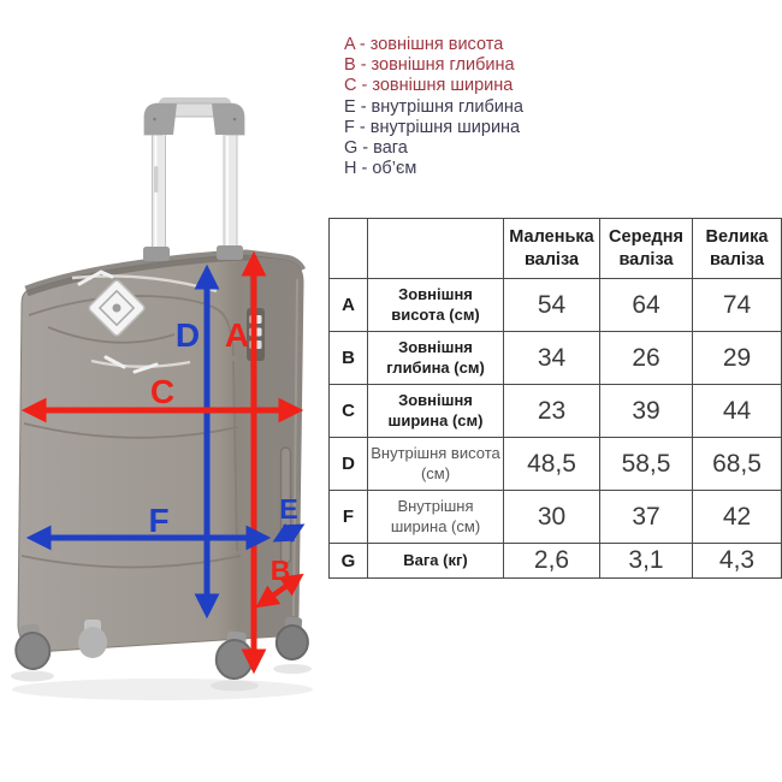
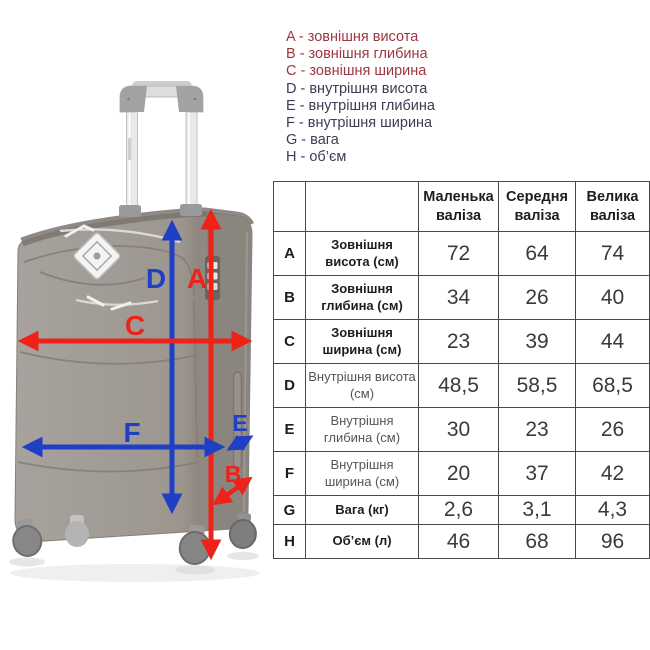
  D
  A
  C
  F
  E
  B
  A - зовнішня висота
  B - зовнішня глибина
  C - зовнішня ширина
+ D - внутрішня висота
  E - внутрішня глибина
  F - внутрішня ширина
  G - вага
  H - об’єм
  		Маленька валіза	Середня валіза	Велика валіза
- A	Зовнішня висота (см)	54	64	74
+ A	Зовнішня висота (см)	72	64	74
- B	Зовнішня глибина (см)	34	26	29
+ B	Зовнішня глибина (см)	34	26	40
  C	Зовнішня ширина (см)	23	39	44
  D	Внутрішня висота (см)	48,5	58,5	68,5
+ E	Внутрішня глибина (см)	30	23	26
- F	Внутрішня ширина (см)	30	37	42
+ F	Внутрішня ширина (см)	20	37	42
  G	Вага (кг)	2,6	3,1	4,3
+ H	Об’єм (л)	46	68	96
